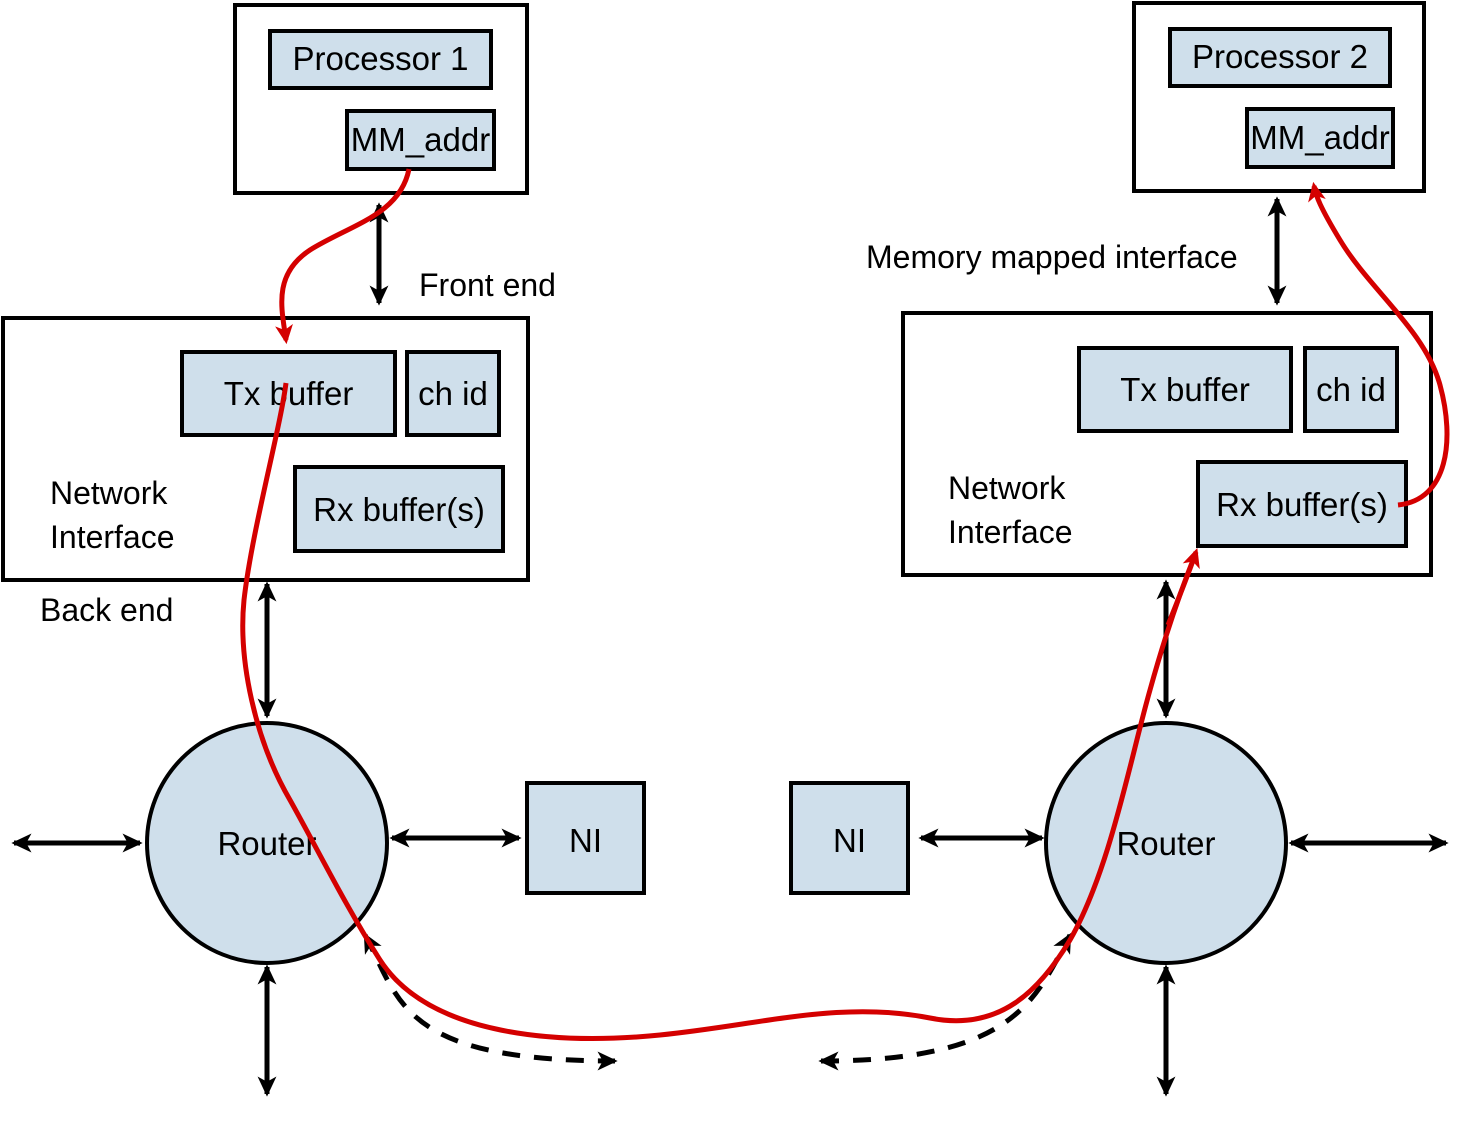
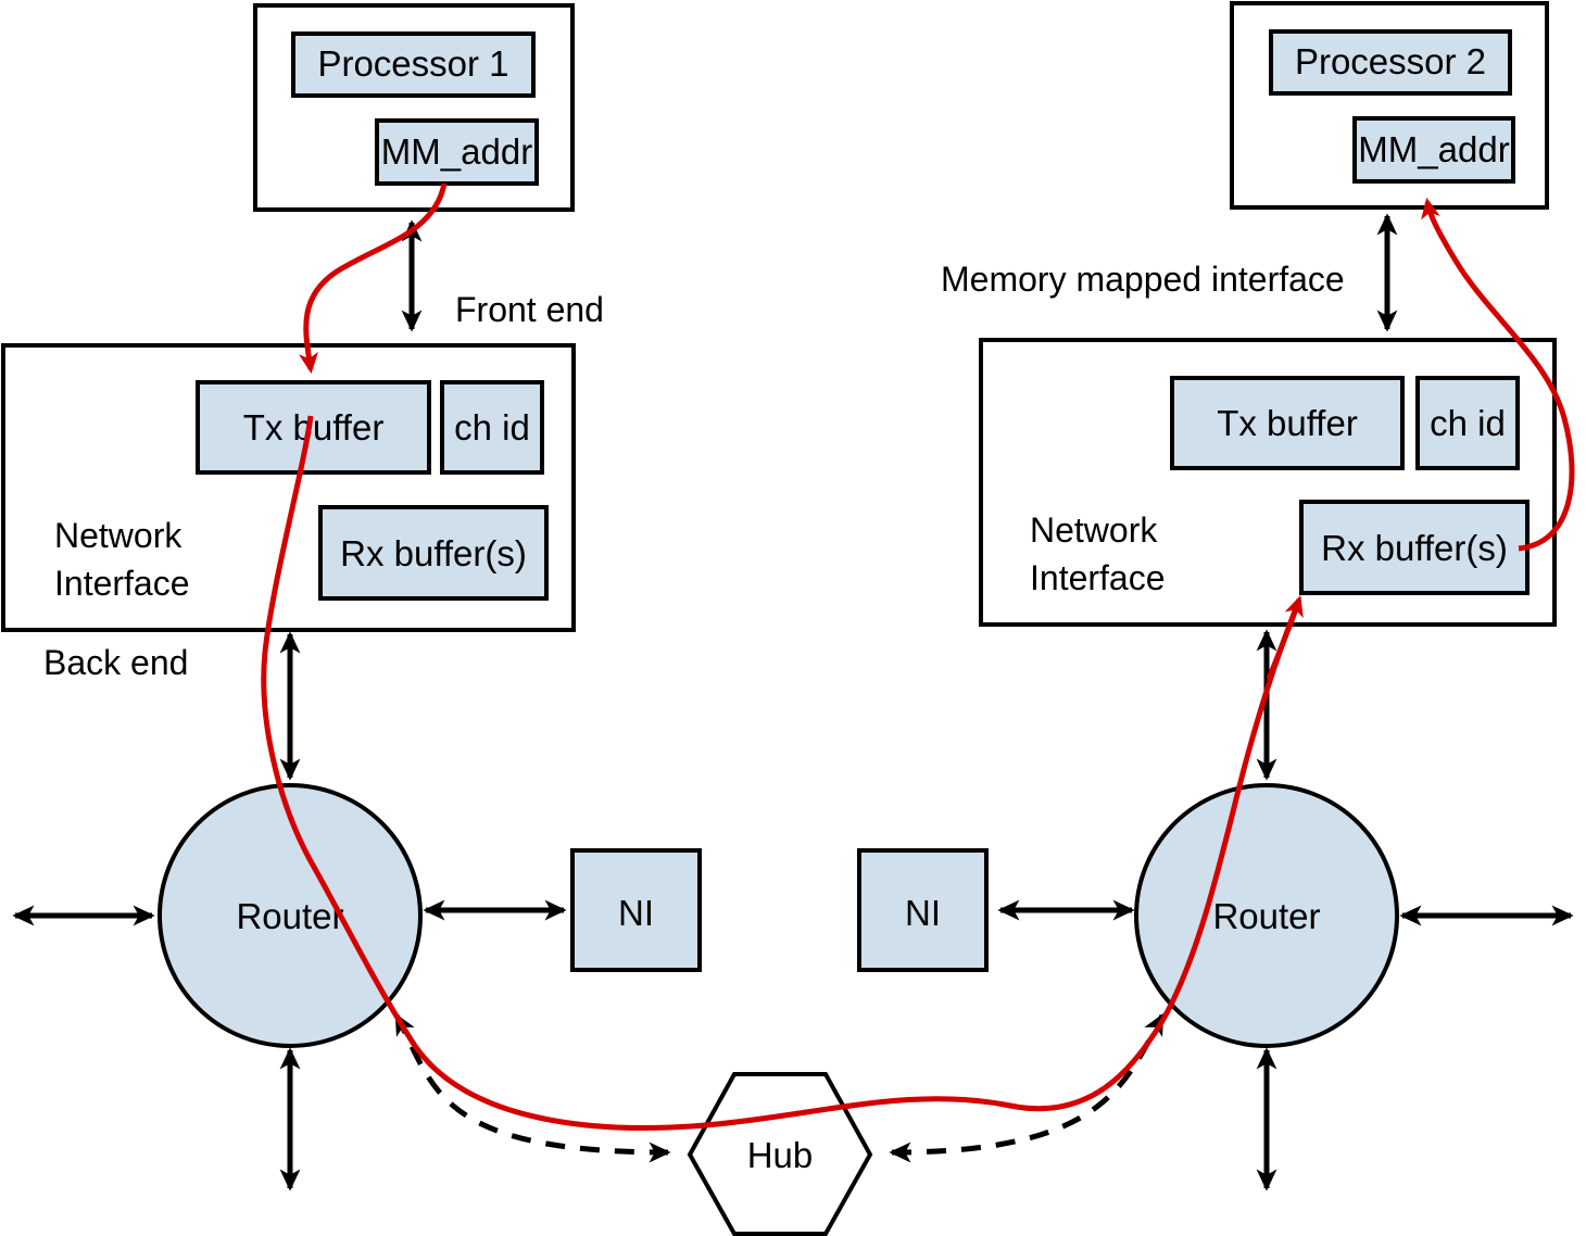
  Processor 1
  MM_addr
  Front end
  Network
  Interface
  Tx buffer
  ch id
  Rx buffer(s)
  Back end
  Route
  NI
+ Hub
  NI
  Router
  Network
  Interface
  Tx buffer
  ch id
  Rx buffer(s)
  Memory mapped interface
  Processor 2
  MM_addr
